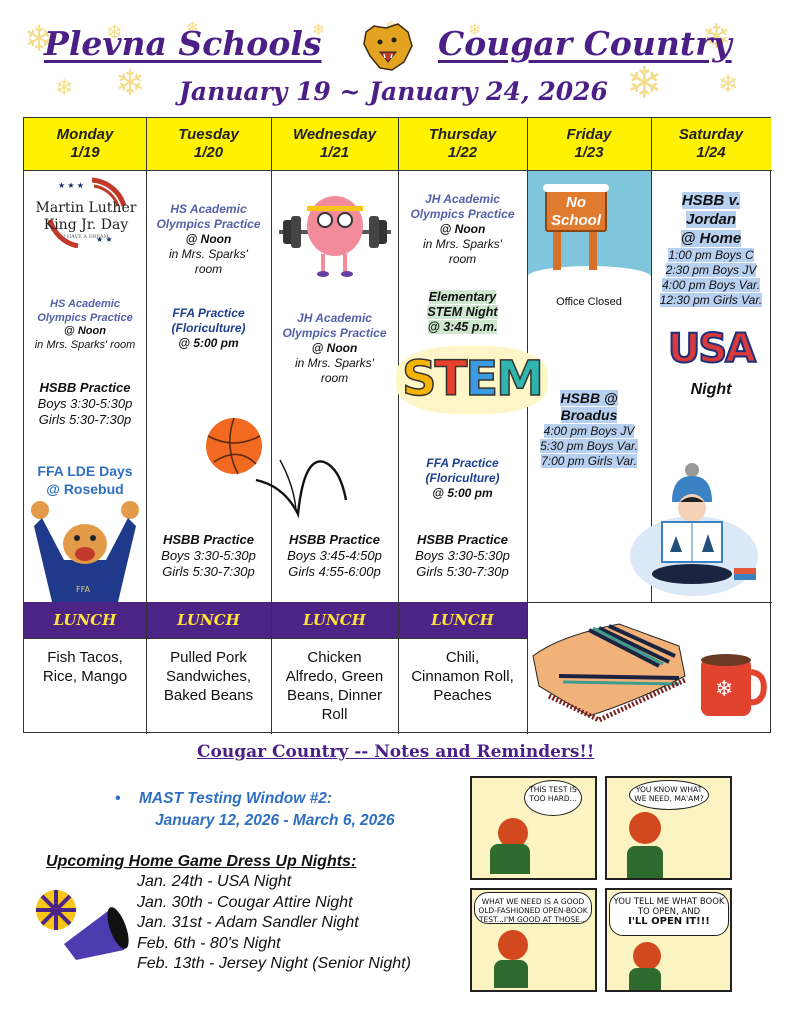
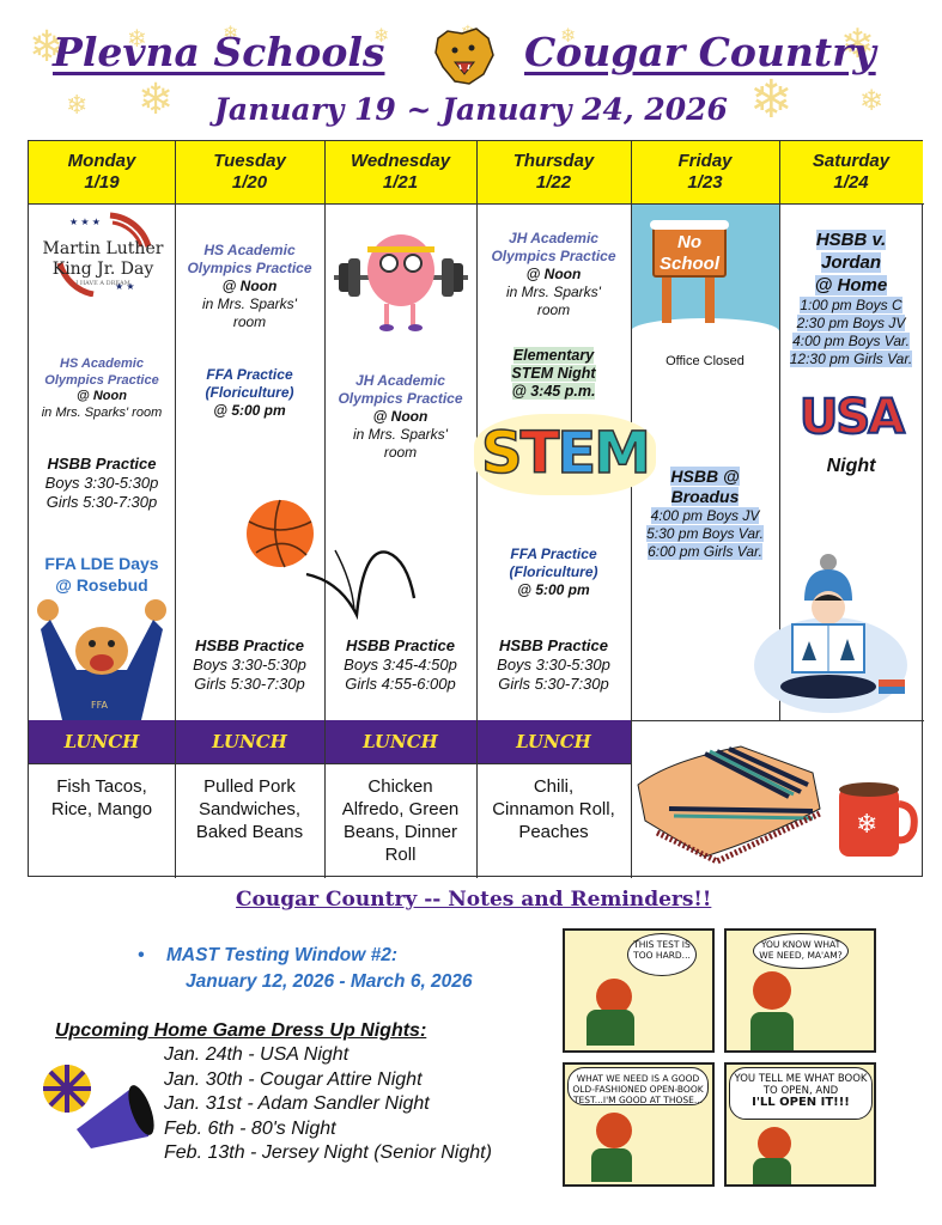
  ❄
  ❄
  ❄
  ❄
  ❄
  ❄
  ❄
  ❄
  ❄
  ❄
  Plevna Schools
  Cougar Country
  January 19 ~ January 24, 2026
  Monday
  1/19
  Tuesday
  1/20
  Wednesday
  1/21
  Thursday
  1/22
  Friday
  1/23
  Saturday
  1/24
  No
  School
  ★ ★ ★
  ★ ★
  Martin Luther
  King Jr. Day
  HS Academic
  Olympics Practice
  @ Noon
  in Mrs. Sparks' room
  HSBB Practice
  Boys 3:30-5:30p
  Girls 5:30-7:30p
  FFA LDE Days
  @ Rosebud
  FFA
  HS Academic
  Olympics Practice
  @ Noon
  in Mrs. Sparks'
  room
  FFA Practice
  (Floriculture)
  @ 5:00 pm
  HSBB Practice
  Boys 3:30-5:30p
  Girls 5:30-7:30p
  JH Academic
  Olympics Practice
  @ Noon
  in Mrs. Sparks'
  room
  HSBB Practice
  Boys 3:45-4:50p
  Girls 4:55-6:00p
  JH Academic
  Olympics Practice
  @ Noon
  in Mrs. Sparks'
  room
  Elementary
  STEM Night
  @ 3:45 p.m.
  STEM
  FFA Practice
  (Floriculture)
  @ 5:00 pm
  HSBB Practice
  Boys 3:30-5:30p
  Girls 5:30-7:30p
  Office Closed
  HSBB @
  Broadus
  4:00 pm Boys JV
  5:30 pm Boys Var.
- 7:00 pm Girls Var.
+ 6:00 pm Girls Var.
  HSBB v.
  Jordan
  @ Home
  1:00 pm Boys C
  2:30 pm Boys JV
  4:00 pm Boys Var.
  12:30 pm Girls Var.
  USA
  Night
  LUNCH
  LUNCH
  LUNCH
  LUNCH
  Fish Tacos,
  Rice, Mango
  Pulled Pork
  Sandwiches,
  Baked Beans
  Chicken
  Alfredo, Green
  Beans, Dinner
  Roll
  Chili,
  Cinnamon Roll,
  Peaches
  ❄
  Cougar Country -- Notes and Reminders!!
  • MAST Testing Window #2:
  January 12, 2026 - March 6, 2026
  Upcoming Home Game Dress Up Nights:
  Jan. 24th - USA Night
  Jan. 30th - Cougar Attire Night
  Jan. 31st - Adam Sandler Night
  Feb. 6th - 80's Night
  Feb. 13th - Jersey Night (Senior Night)
  THIS TEST IS TOO HARD...
  YOU KNOW WHAT WE NEED, MA'AM?
  WHAT WE NEED IS A GOOD OLD-FASHIONED OPEN-BOOK TEST...I'M GOOD AT THOSE...
  YOU TELL ME WHAT BOOK TO OPEN, AND
  I'LL OPEN IT!!!
